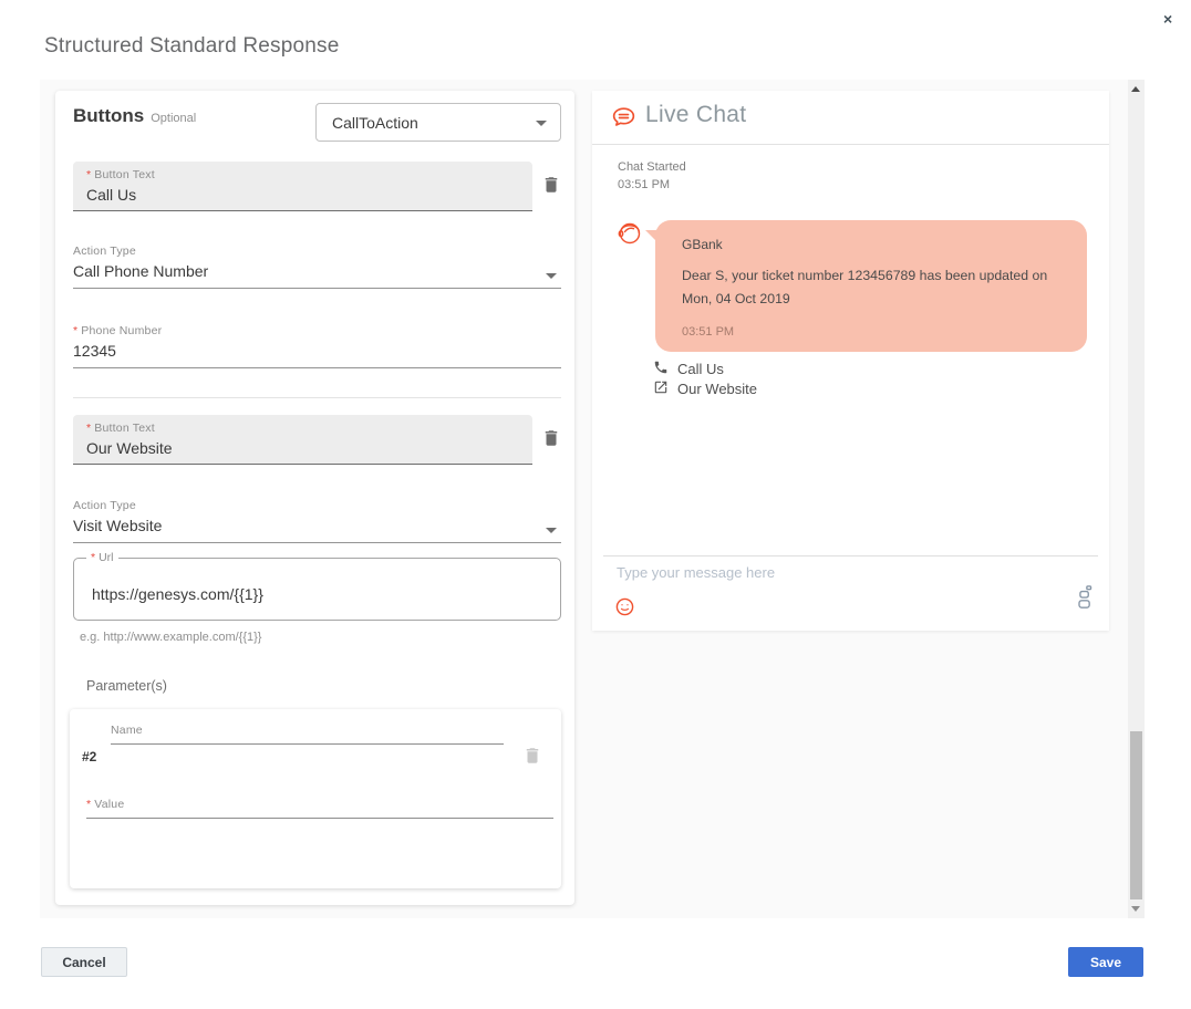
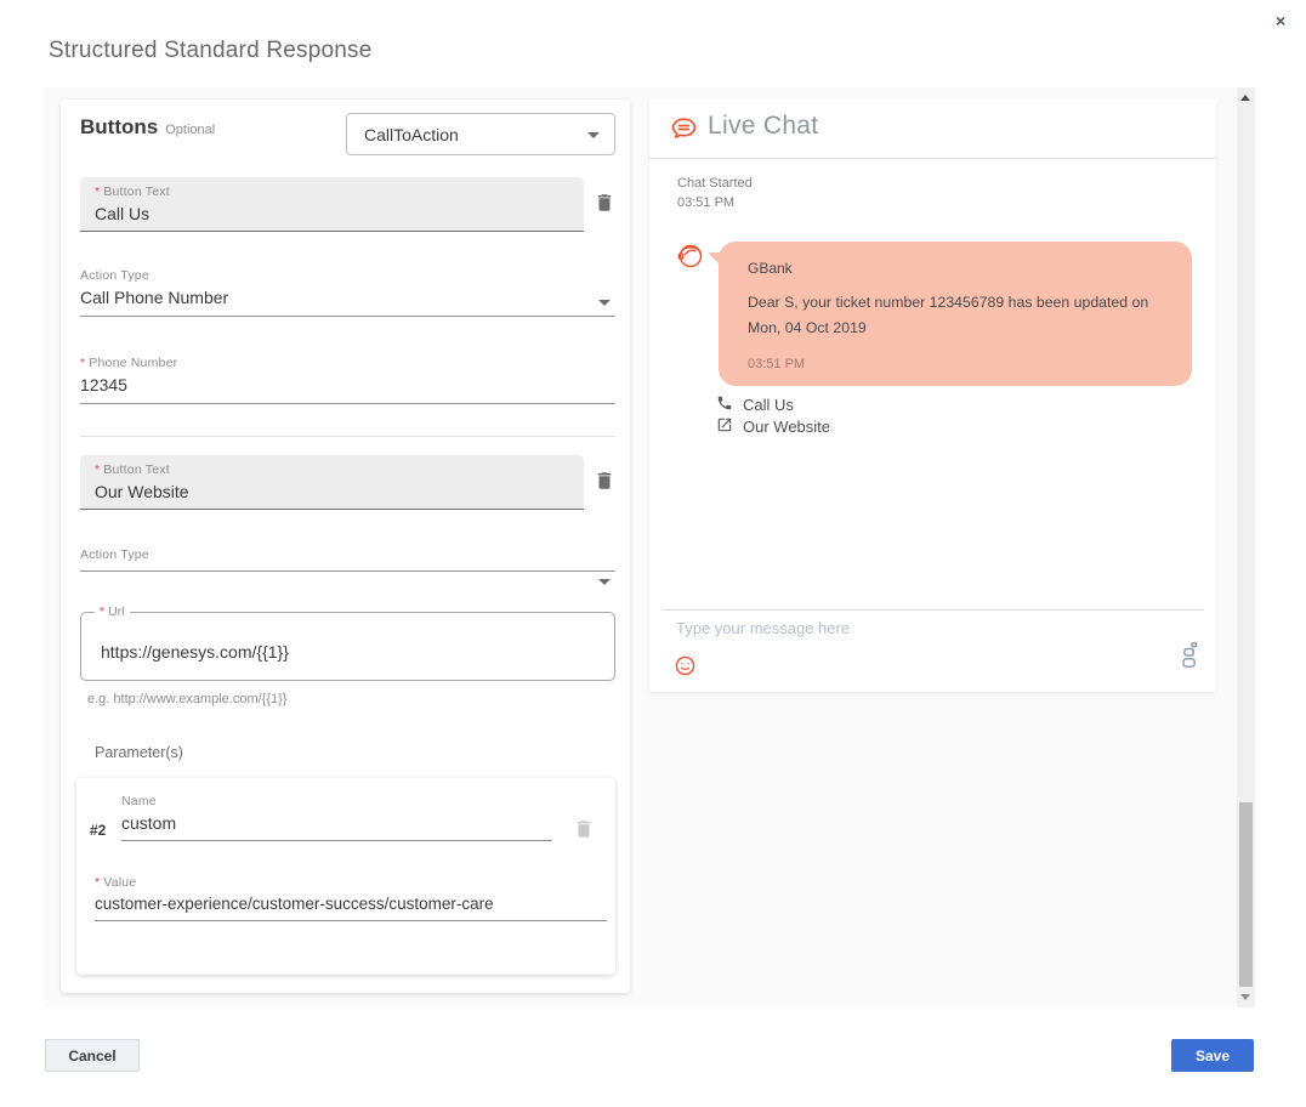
  ×
  Structured Standard Response
  Buttons Optional
  CallToAction
  * Button Text
  Call Us
  Action Type
  Call Phone Number
  * Phone Number
  12345
  * Button Text
  Our Website
  Action Type
- Visit Website
  * Url
  https://genesys.com/{{1}}
  e.g. http://www.example.com/{{1}}
  Parameter(s)
  #2
  Name
+ custom
  * Value
+ customer-experience/customer-success/customer-care
  Live Chat
  Chat Started
  03:51 PM
  GBank
  Dear S, your ticket number 123456789 has been updated on Mon, 04 Oct 2019
  03:51 PM
  Call Us
  Our Website
  Type your message here
  Cancel
  Save
